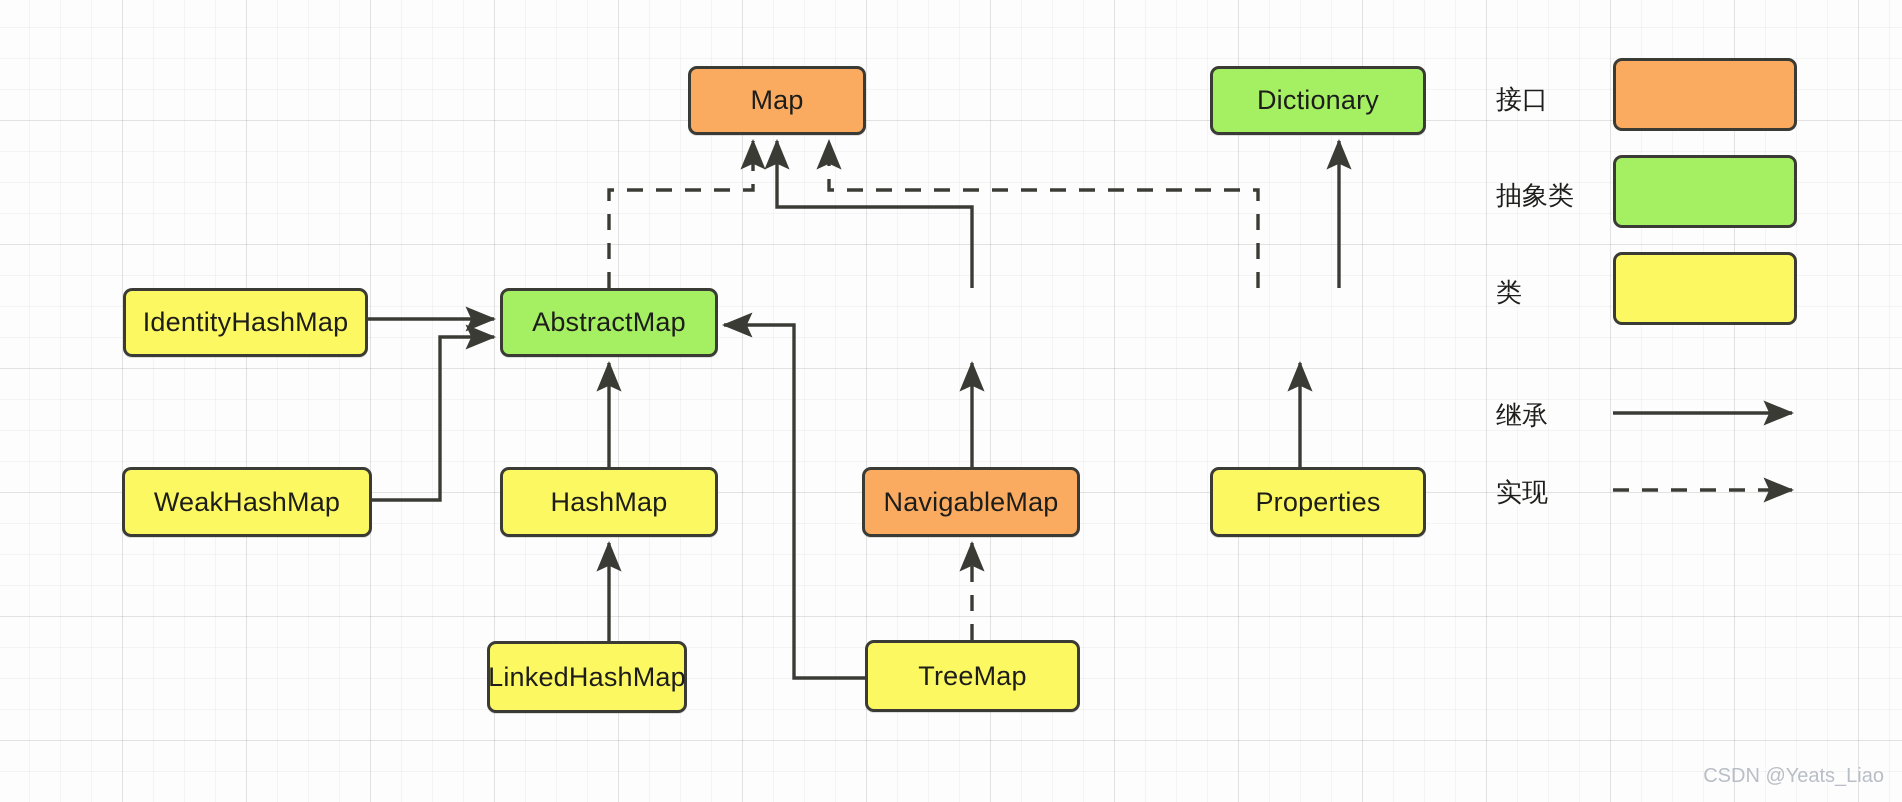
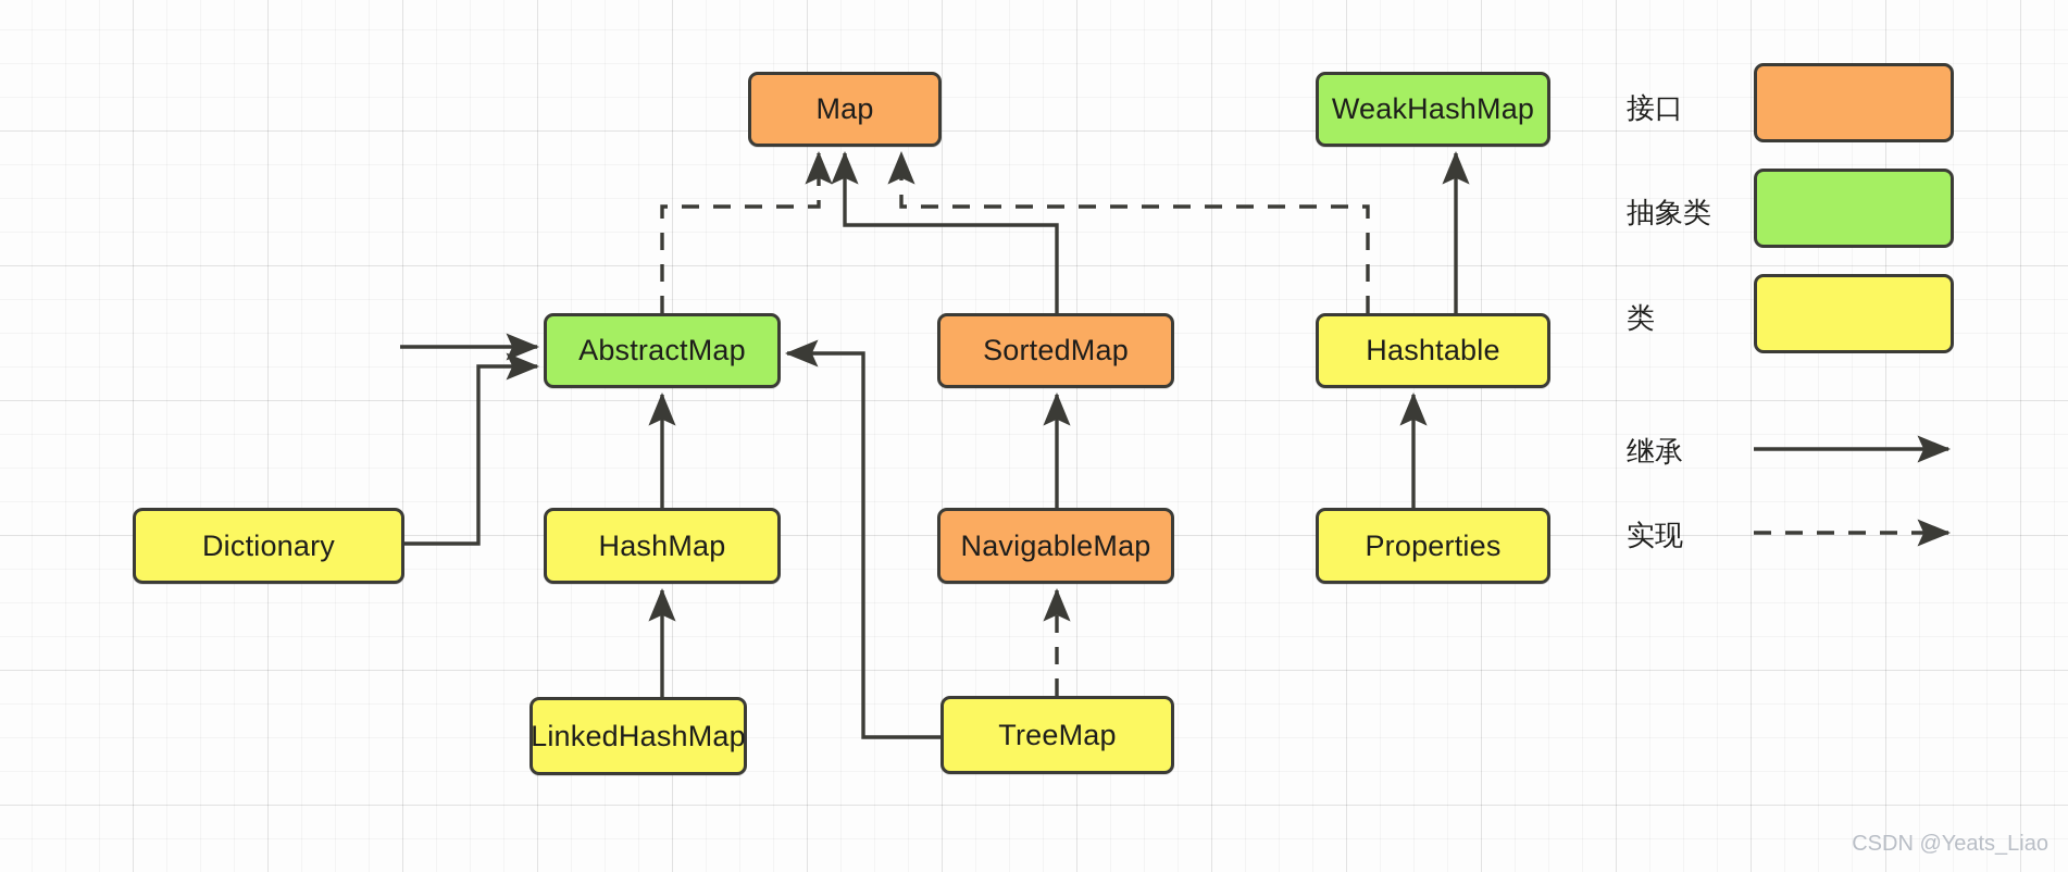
  Map
- Dictionary
+ WeakHashMap
- IdentityHashMap
  AbstractMap
+ SortedMap
+ Hashtable
- WeakHashMap
+ Dictionary
  HashMap
  NavigableMap
  Properties
  LinkedHashMap
  TreeMap
  接口
  抽象类
  类
  继承
  实现
  CSDN @Yeats_Liao
